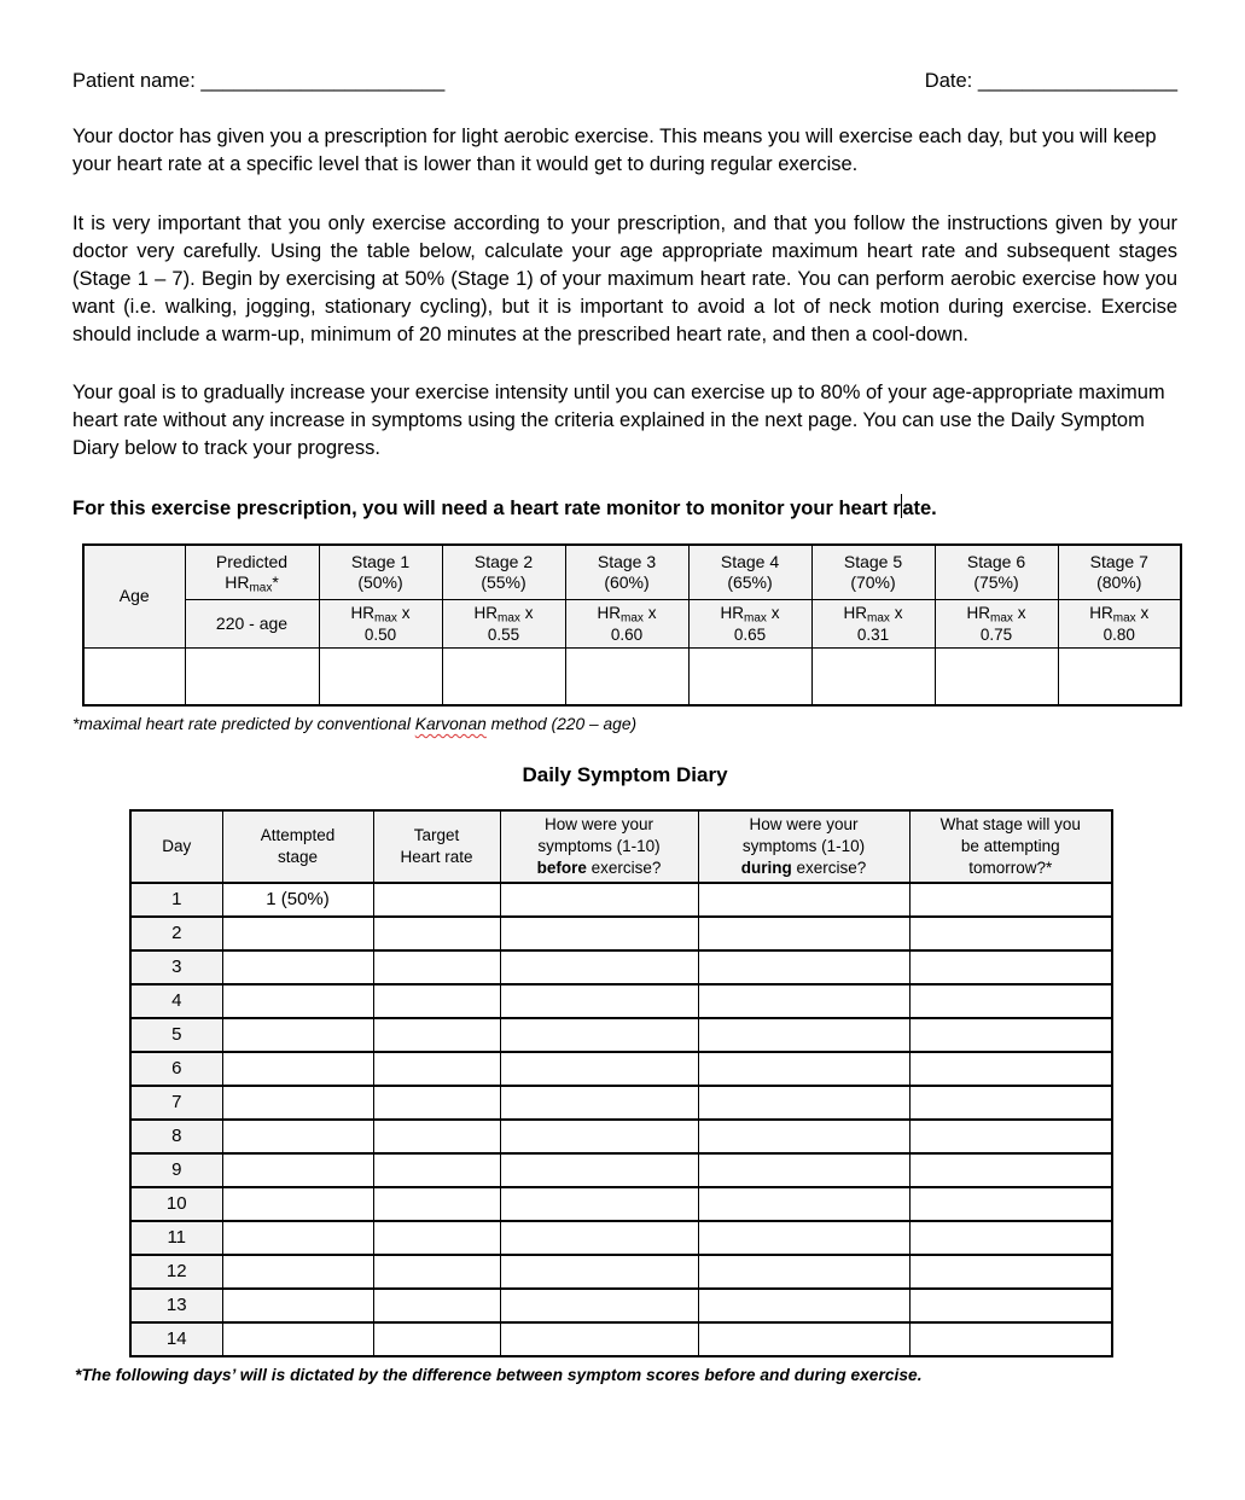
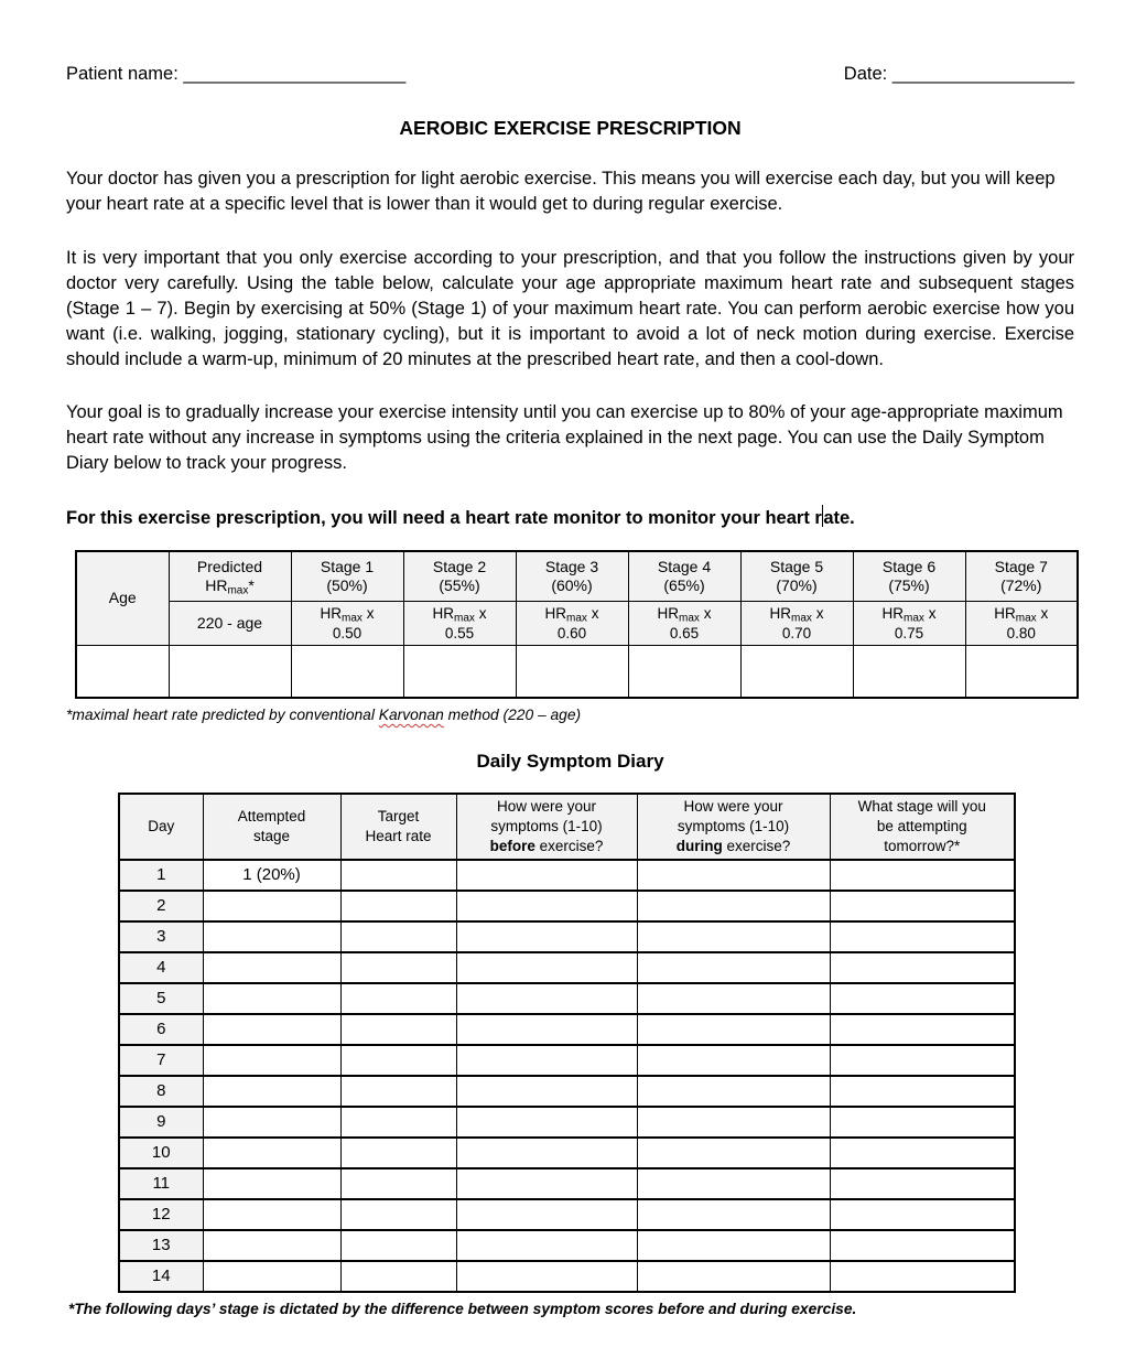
  Patient name: ______________________
  Date: __________________
+ AEROBIC EXERCISE PRESCRIPTION
  Your doctor has given you a prescription for light aerobic exercise. This means you will exercise each day, but you will keep your heart rate at a specific level that is lower than it would get to during regular exercise.
  It is very important that you only exercise according to your prescription, and that you follow the instructions given by your doctor very carefully. Using the table below, calculate your age appropriate maximum heart rate and subsequent stages (Stage 1 – 7). Begin by exercising at 50% (Stage 1) of your maximum heart rate. You can perform aerobic exercise how you want (i.e. walking, jogging, stationary cycling), but it is important to avoid a lot of neck motion during exercise. Exercise should include a warm-up, minimum of 20 minutes at the prescribed heart rate, and then a cool-down.
  Your goal is to gradually increase your exercise intensity until you can exercise up to 80% of your age-appropriate maximum heart rate without any increase in symptoms using the criteria explained in the next page. You can use the Daily Symptom Diary below to track your progress.
  For this exercise prescription, you will need a heart rate monitor to monitor your heart rate.
- Age	Predicted HRmax*	Stage 1(50%)	Stage 2(55%)	Stage 3(60%)	Stage 4(65%)	Stage 5(70%)	Stage 6(75%)	Stage 7(80%)
+ Age	Predicted HRmax*	Stage 1(50%)	Stage 2(55%)	Stage 3(60%)	Stage 4(65%)	Stage 5(70%)	Stage 6(75%)	Stage 7(72%)
- 220 - age	HRmax x0.50	HRmax x0.55	HRmax x0.60	HRmax x0.65	HRmax x0.31	HRmax x0.75	HRmax x0.80
+ 220 - age	HRmax x0.50	HRmax x0.55	HRmax x0.60	HRmax x0.65	HRmax x0.70	HRmax x0.75	HRmax x0.80
  *maximal heart rate predicted by conventional Karvonan method (220 – age)
  Daily Symptom Diary
  Day	Attemptedstage	TargetHeart rate	How were your symptoms (1-10) before exercise?	How were your symptoms (1-10) during exercise?	What stage will you be attempting tomorrow?*
- 1	1 (50%)
+ 1	1 (20%)
  2
  3
  4
  5
  6
  7
  8
  9
  10
  11
  12
  13
  14
- *The following days’ will is dictated by the difference between symptom scores before and during exercise.
+ *The following days’ stage is dictated by the difference between symptom scores before and during exercise.
